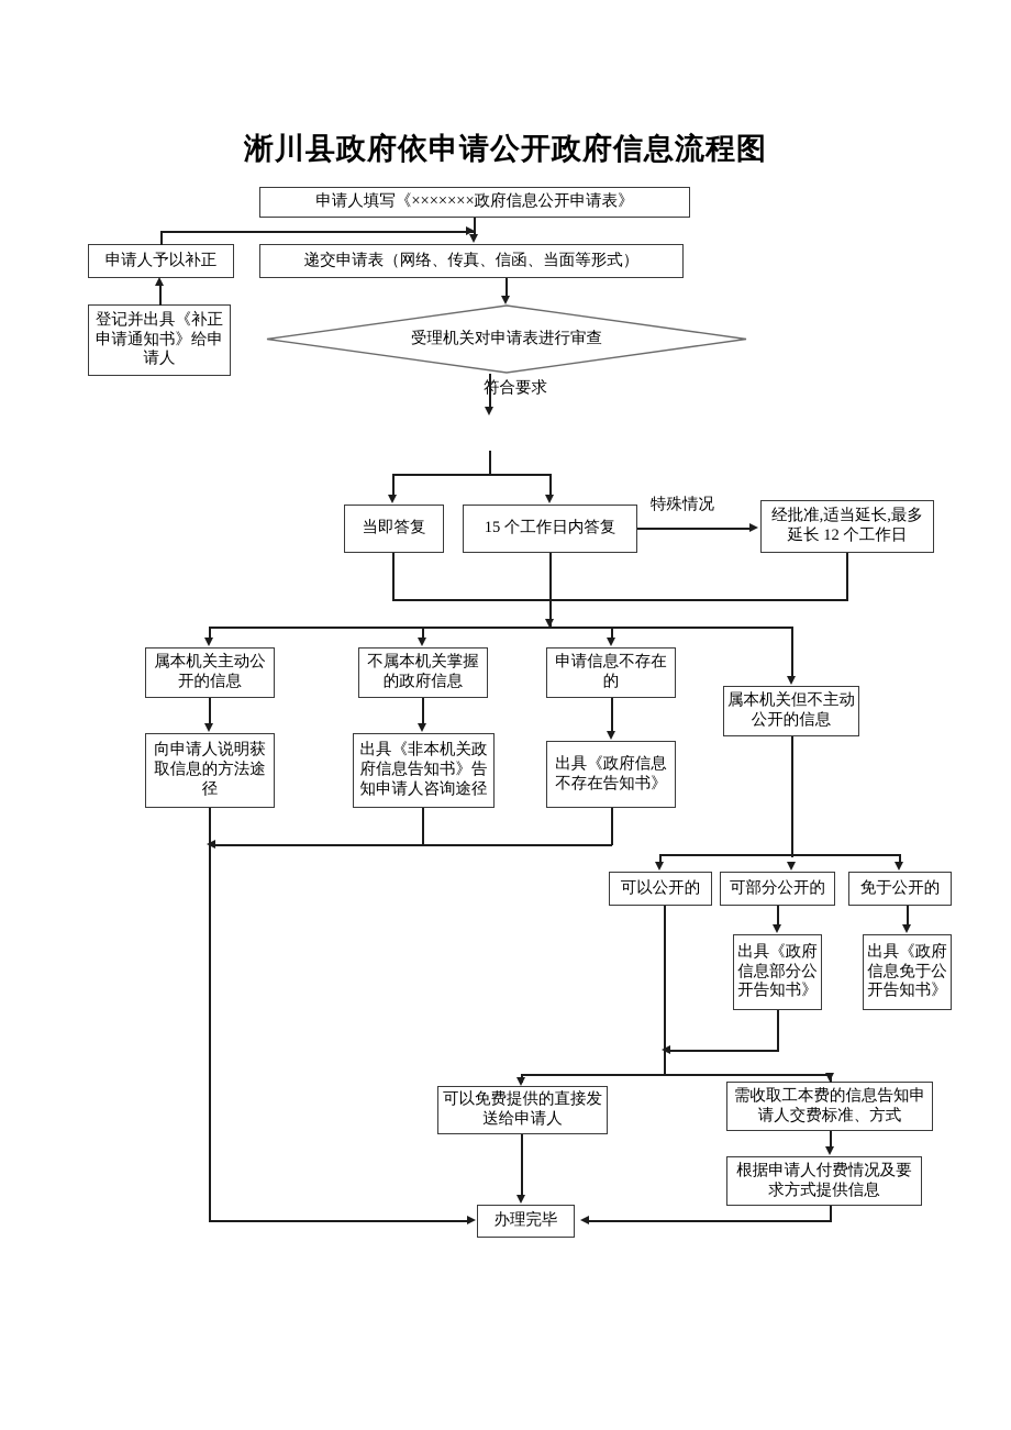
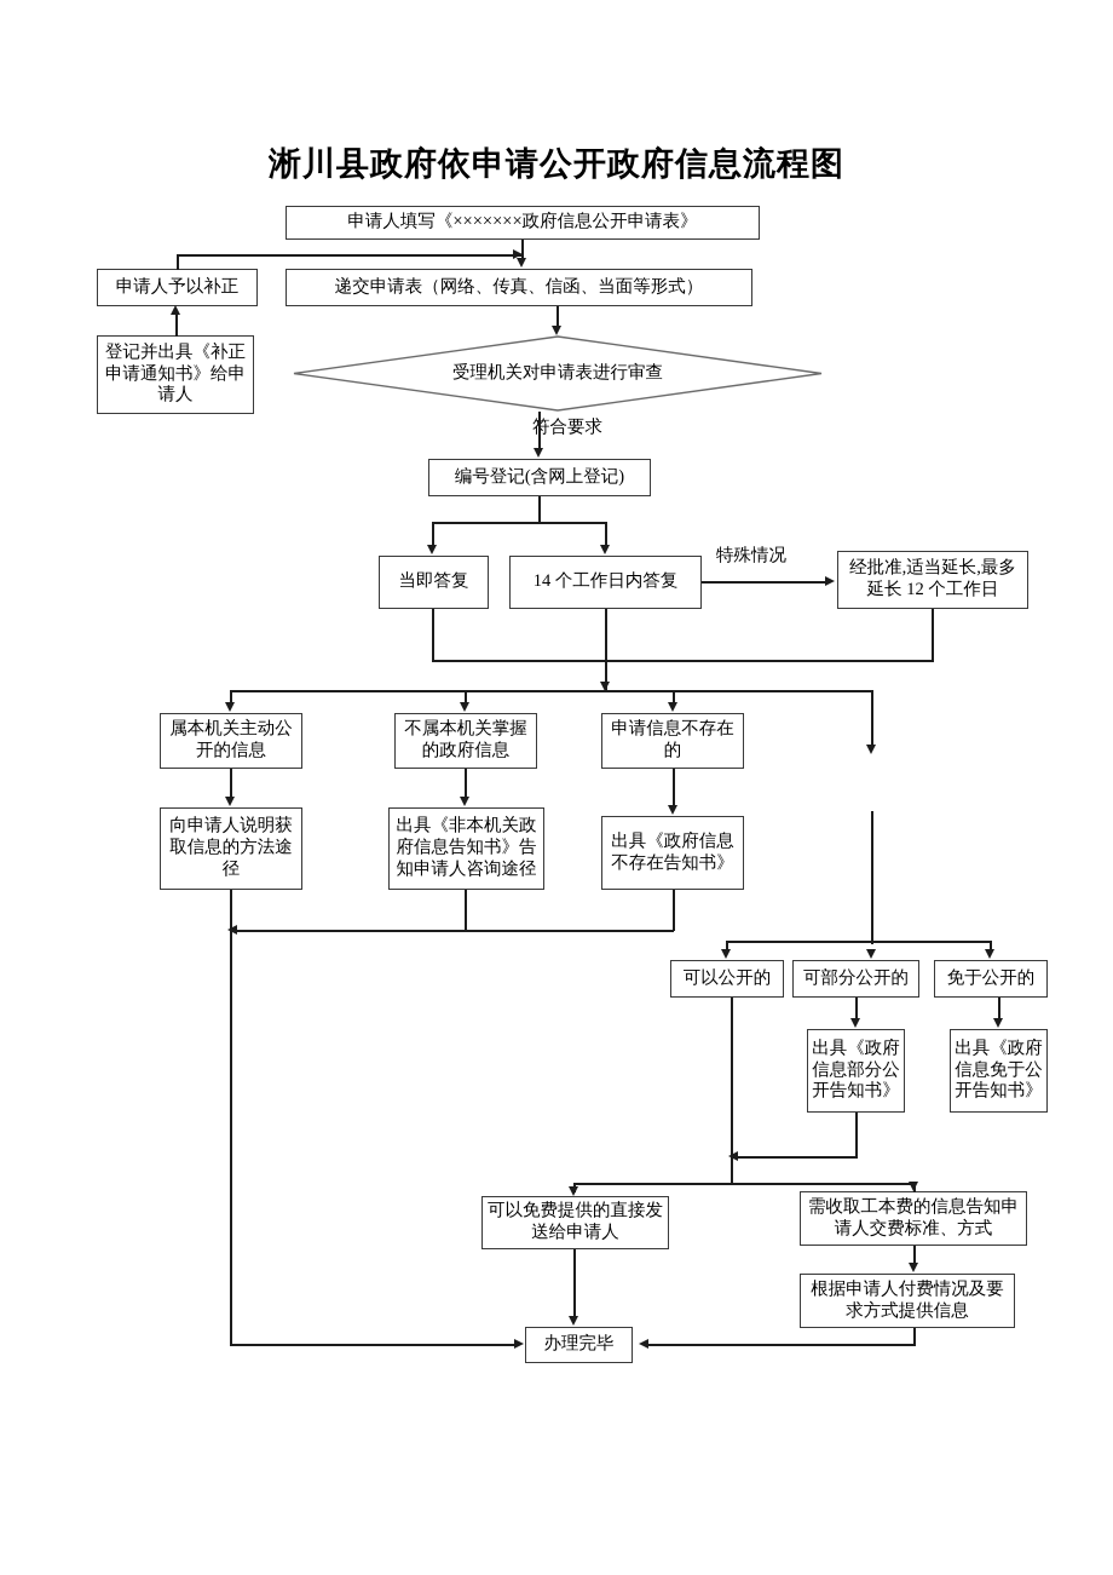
  淅川县政府依申请公开政府信息流程图
  申请人填写《×××××××政府信息公开申请表》
  申请人予以补正
  递交申请表（网络、传真、信函、当面等形式）
  登记并出具《补正申请通知书》给申请人
  受理机关对申请表进行审查
+ 编号登记(含网上登记)
  当即答复
- 15 个工作日内答复
+ 14 个工作日内答复
  经批准,适当延长,最多延长 12 个工作日
  属本机关主动公开的信息
  不属本机关掌握的政府信息
  申请信息不存在的
- 属本机关但不主动公开的信息
  向申请人说明获取信息的方法途径
  出具《非本机关政府信息告知书》告知申请人咨询途径
  出具《政府信息不存在告知书》
  可以公开的
  可部分公开的
  免于公开的
  出具《政府信息部分公开告知书》
  出具《政府信息免于公开告知书》
  可以免费提供的直接发送给申请人
  需收取工本费的信息告知申请人交费标准、方式
  根据申请人付费情况及要求方式提供信息
  办理完毕
  符合要求
  特殊情况
